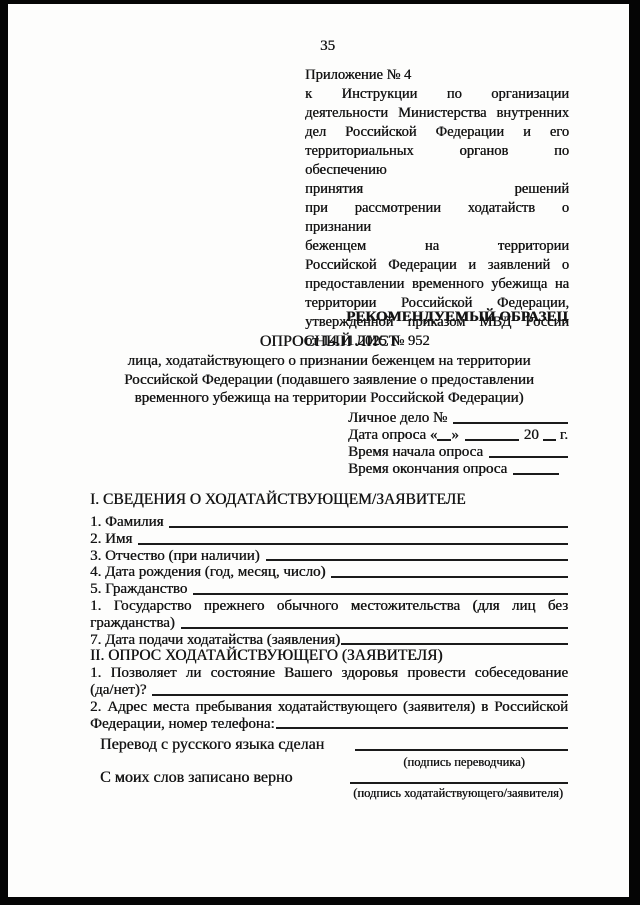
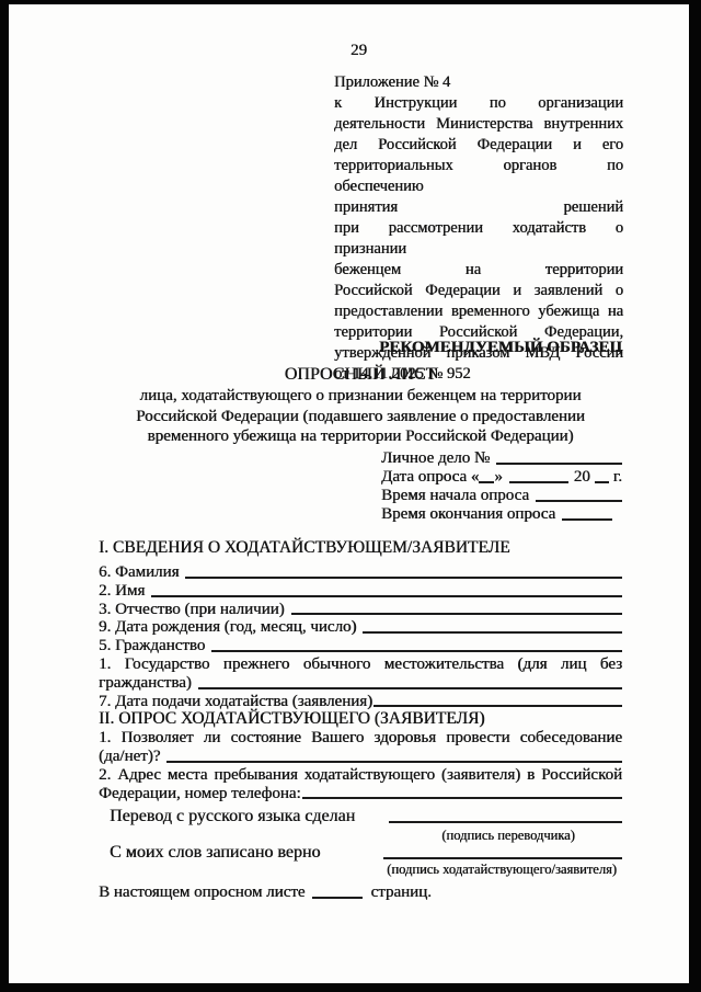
- 35
+ 29
  Приложение № 4
  к Инструкции по организации
  деятельности Министерства внутренних
  дел Российской Федерации и его
  территориальных органов по обеспечению
  принятия решений
  при рассмотрении ходатайств о признании
  беженцем на территории
  Российской Федерации и заявлений о
  предоставлении временного убежища на
  территории Российской Федерации,
  утвержденной приказом МВД России
  от 14.11.2025 № 952
  РЕКОМЕНДУЕМЫЙ ОБРАЗЕЦ
  ОПРОСНЫЙ ЛИСТ
  лица, ходатайствующего о признании беженцем на территории
  Российской Федерации (подавшего заявление о предоставлении
  временного убежища на территории Российской Федерации)
  Личное дело №
  Дата опроса «
  »
  20
  г.
  Время начала опроса
  Время окончания опроса
  I. СВЕДЕНИЯ О ХОДАТАЙСТВУЮЩЕМ/ЗАЯВИТЕЛЕ
- 1. Фамилия
+ 6. Фамилия
  2. Имя
  3. Отчество (при наличии)
- 4. Дата рождения (год, месяц, число)
+ 9. Дата рождения (год, месяц, число)
  5. Гражданство
  1. Государство прежнего обычного местожительства (для лиц без
  гражданства)
  7. Дата подачи ходатайства (заявления)
  II. ОПРОС ХОДАТАЙСТВУЮЩЕГО (ЗАЯВИТЕЛЯ)
  1. Позволяет ли состояние Вашего здоровья провести собеседование
  (да/нет)?
  2. Адрес места пребывания ходатайствующего (заявителя) в Российской
  Федерации, номер телефона:
  Перевод с русского языка сделан
  (подпись переводчика)
  С моих слов записано верно
  (подпись ходатайствующего/заявителя)
+ В настоящем опросном листе
+ страниц.
